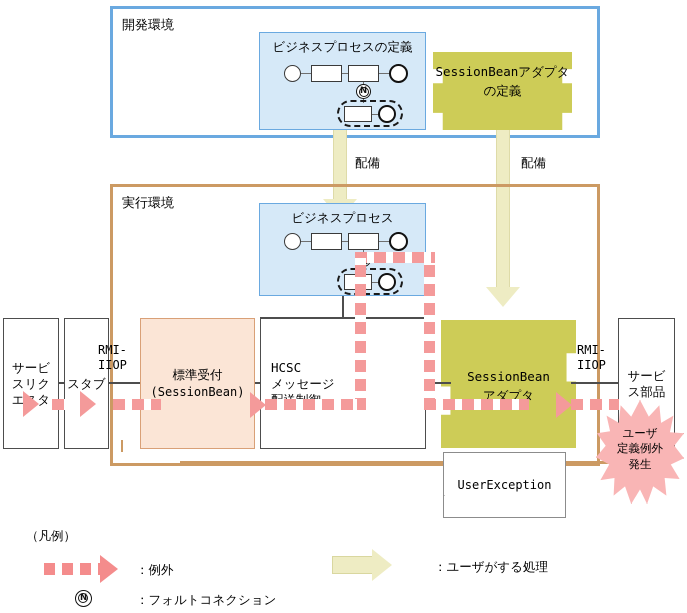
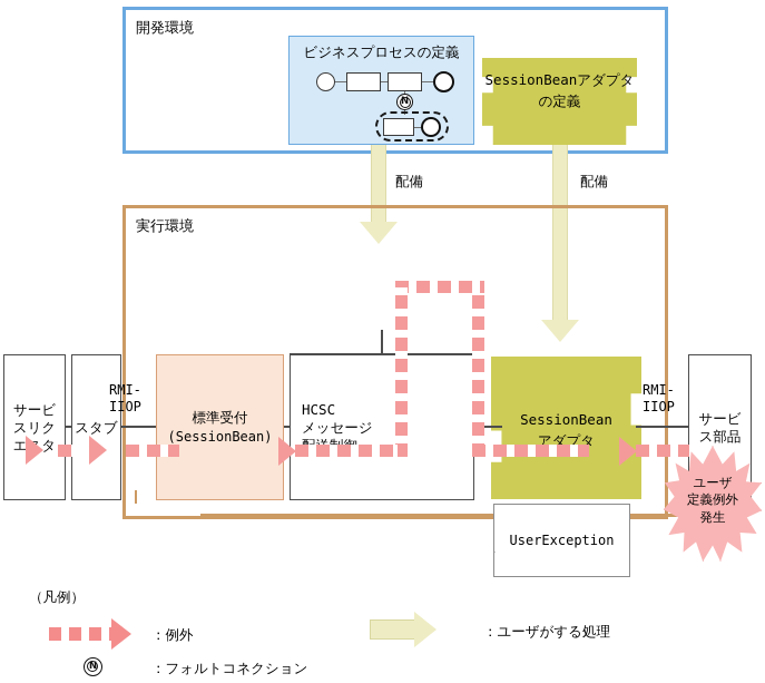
  開発環境
  ビジネスプロセスの定義
  N
  SessionBeanアダプタ
  の定義
  配備
  配備
  実行環境
- ビジネスプロセス
  サービ
  スリク
  エスタ
  スタブ
  RMI-
  IIOP
  標準受付
  (SessionBean)
  HCSC
  メッセージ
  SessionBean
  アダプタ
  RMI-
  IIOP
  サービ
  ス部品
  UserException
  ユーザ
  定義例外
  発生
  （凡例）
  ：例外
  N
  ：フォルトコネクション
  ：ユーザがする処理
